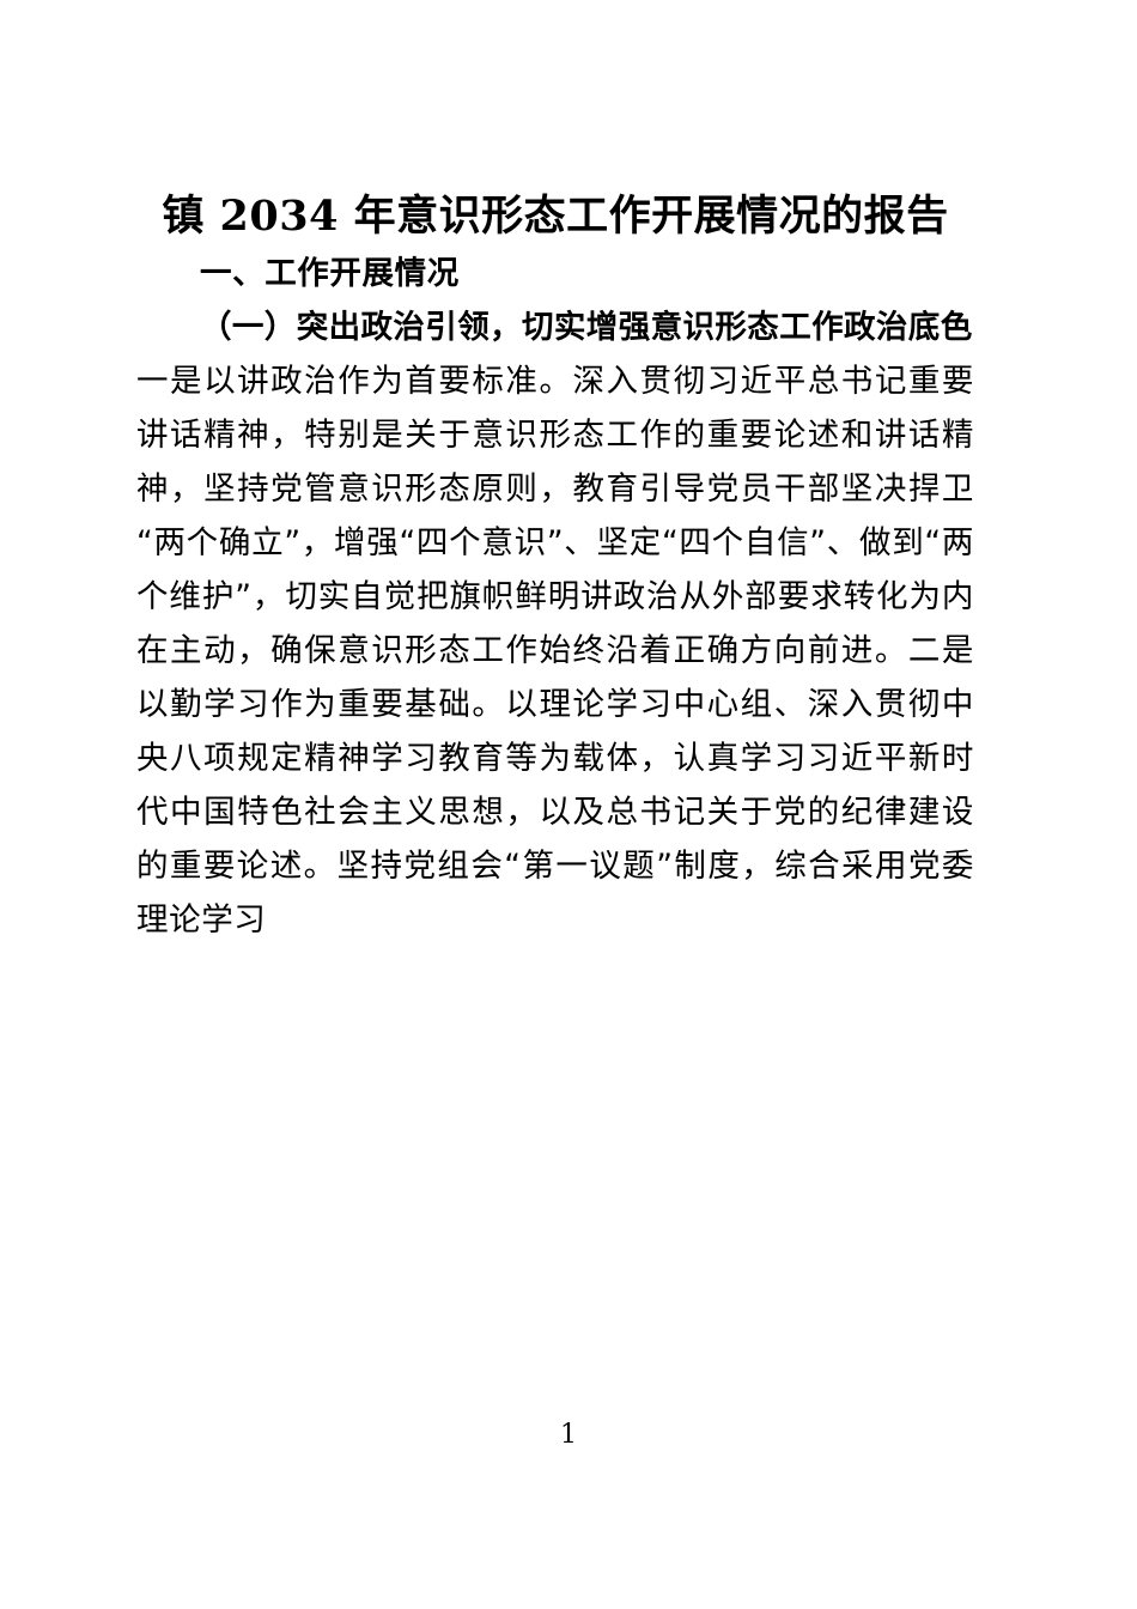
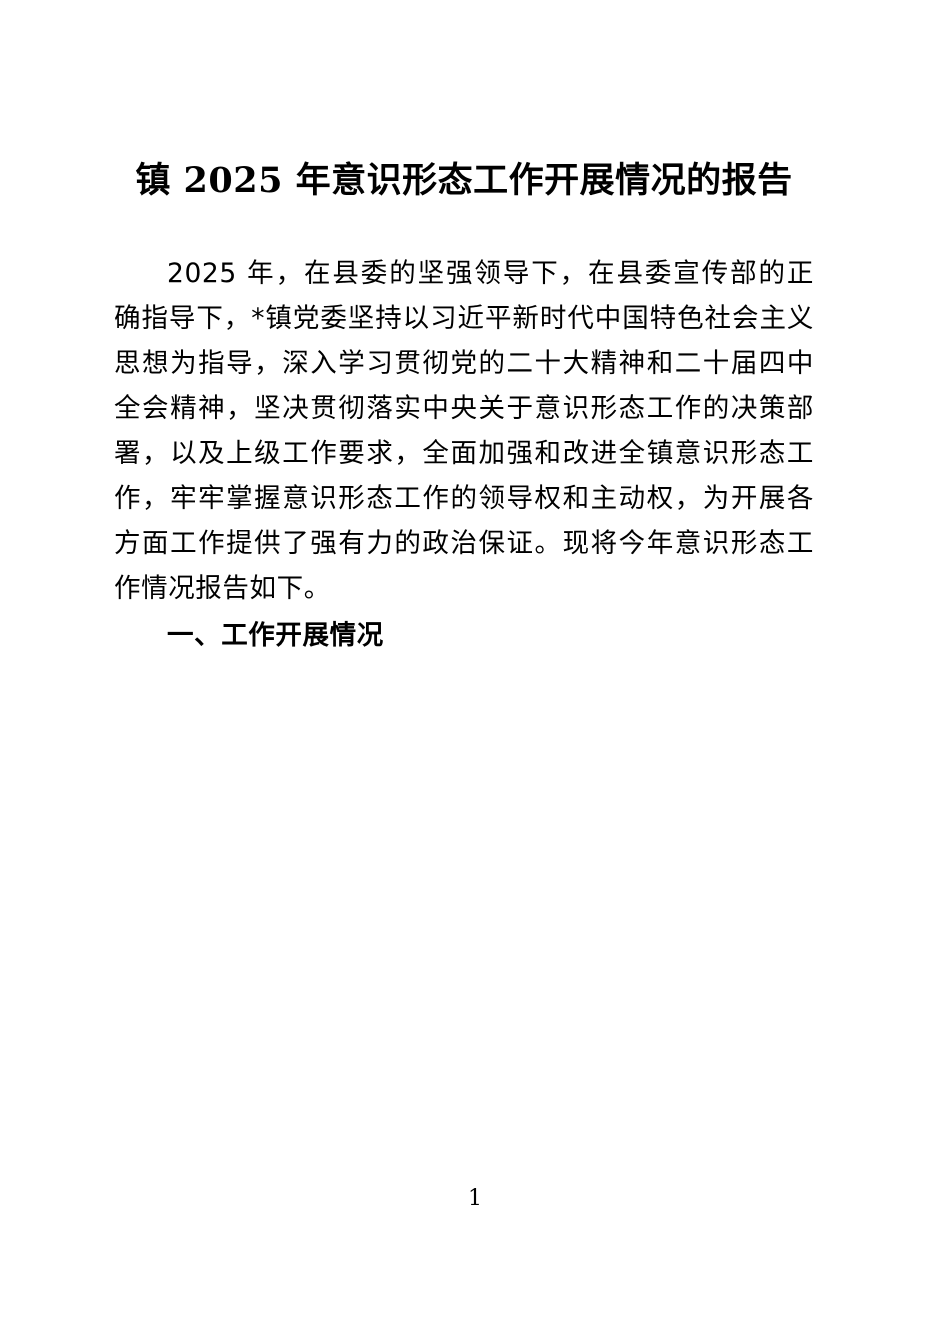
- 镇 2034 年意识形态工作开展情况的报告
+ 镇 2025 年意识形态工作开展情况的报告
+ 2025 年，在县委的坚强领导下，在县委宣传部的正确指导下，*镇党委坚持以习近平新时代中国特色社会主义思想为指导，深入学习贯彻党的二十大精神和二十届四中全会精神，坚决贯彻落实中央关于意识形态工作的决策部署，以及上级工作要求，全面加强和改进全镇意识形态工作，牢牢掌握意识形态工作的领导权和主动权，为开展各方面工作提供了强有力的政治保证。现将今年意识形态工作情况报告如下。
  一、工作开展情况
- （一）突出政治引领，切实增强意识形态工作政治底色
- 一是以讲政治作为首要标准。深入贯彻习近平总书记重要讲话精神，特别是关于意识形态工作的重要论述和讲话精神，坚持党管意识形态原则，教育引导党员干部坚决捍卫“两个确立”，增强“四个意识”、坚定“四个自信”、做到“两个维护”，切实自觉把旗帜鲜明讲政治从外部要求转化为内在主动，确保意识形态工作始终沿着正确方向前进。二是以勤学习作为重要基础。以理论学习中心组、深入贯彻中央八项规定精神学习教育等为载体，认真学习习近平新时代中国特色社会主义思想，以及总书记关于党的纪律建设的重要论述。坚持党组会“第一议题”制度，综合采用党委理论学习
  1
